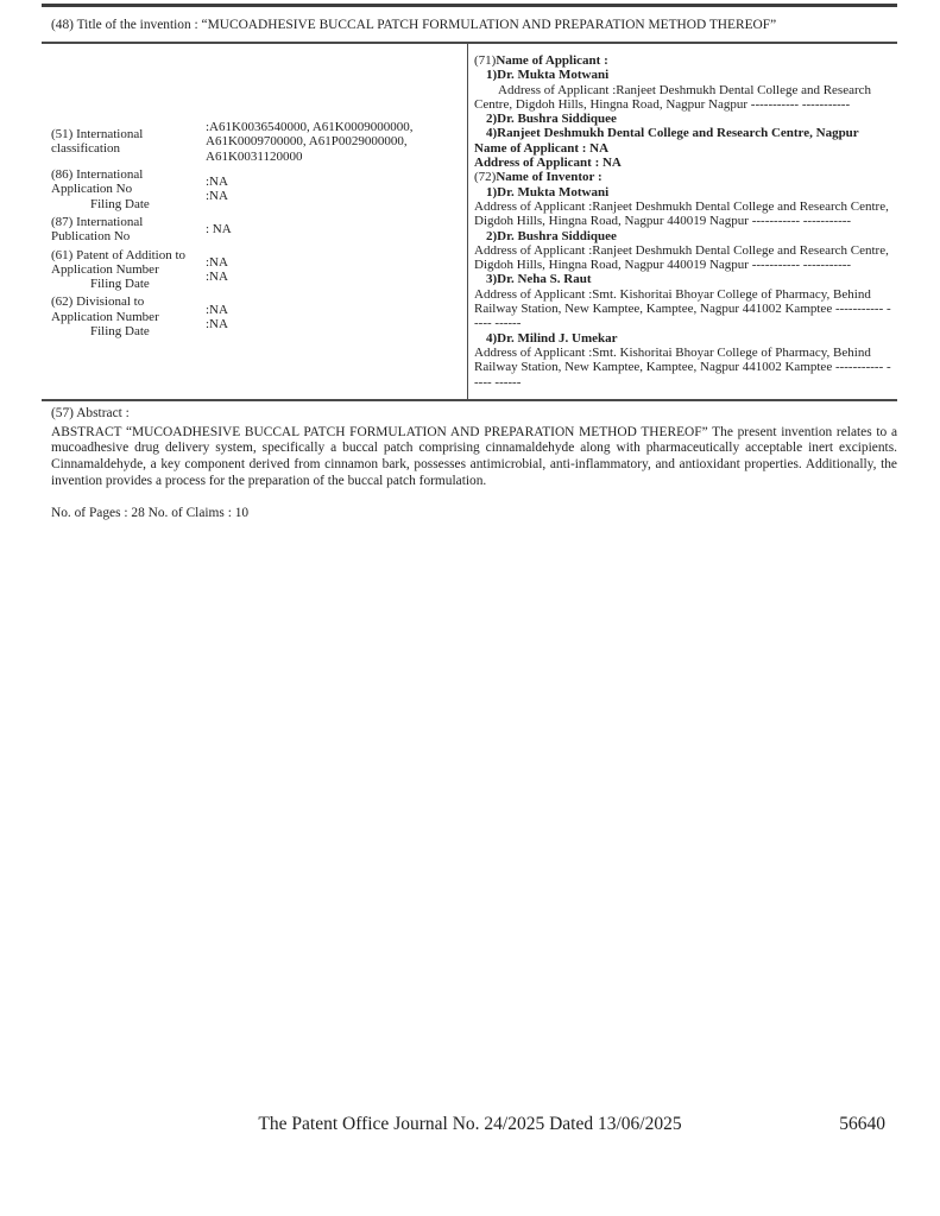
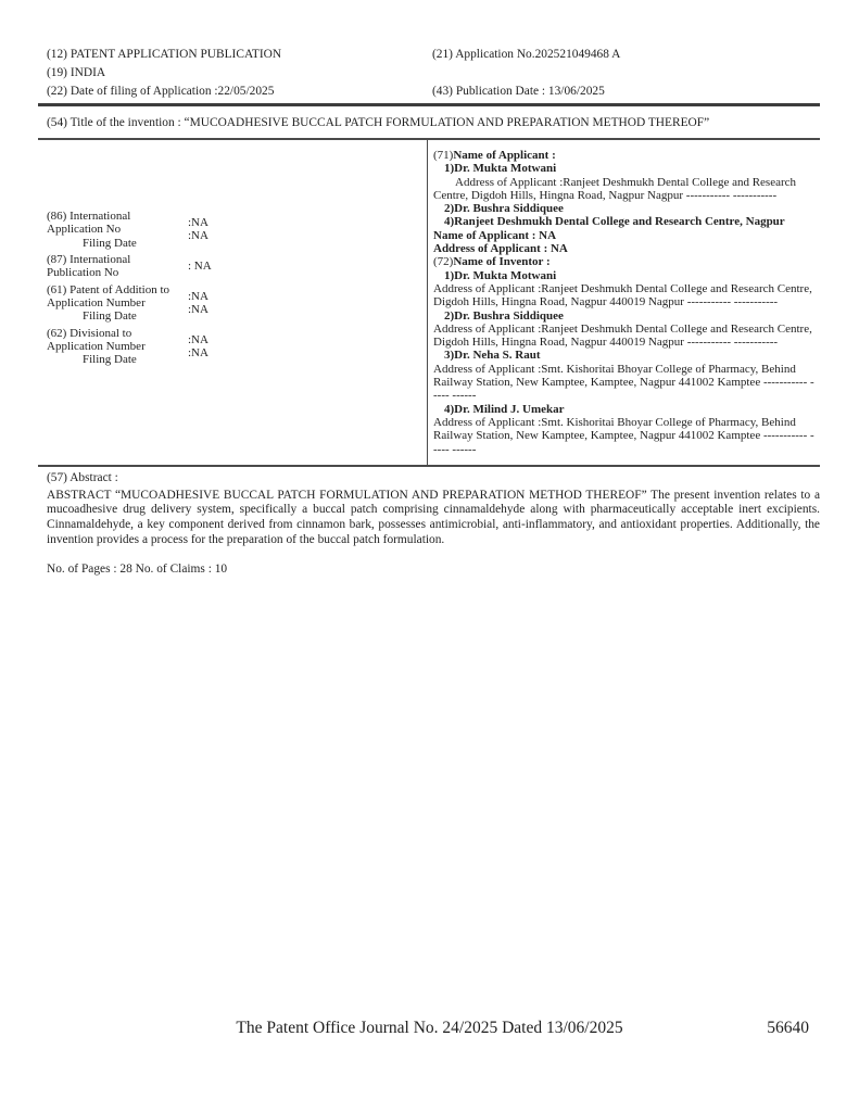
+ (12) PATENT APPLICATION PUBLICATION
+ (21) Application No.202521049468 A
+ (19) INDIA
+ (22) Date of filing of Application :22/05/2025
+ (43) Publication Date : 13/06/2025
- (48) Title of the invention : “MUCOADHESIVE BUCCAL PATCH FORMULATION AND PREPARATION METHOD THEREOF”
+ (54) Title of the invention : “MUCOADHESIVE BUCCAL PATCH FORMULATION AND PREPARATION METHOD THEREOF”
- (51) International
- classification
- :A61K0036540000, A61K0009000000,
- A61K0009700000, A61P0029000000,
- A61K0031120000
  (86) International
  Application No
  Filing Date
  :NA
  :NA
  (87) International
  Publication No
  : NA
  (61) Patent of Addition to
  Application Number
  Filing Date
  :NA
  :NA
  (62) Divisional to
  Application Number
  Filing Date
  :NA
  :NA
  (71)Name of Applicant :
  1)Dr. Mukta Motwani
  Address of Applicant :Ranjeet Deshmukh Dental College and Research Centre, Digdoh Hills, Hingna Road, Nagpur Nagpur ----------- -----------
  2)Dr. Bushra Siddiquee
  4)Ranjeet Deshmukh Dental College and Research Centre, Nagpur
  Name of Applicant : NA
  Address of Applicant : NA
  (72)Name of Inventor :
  1)Dr. Mukta Motwani
  Address of Applicant :Ranjeet Deshmukh Dental College and Research Centre, Digdoh Hills, Hingna Road, Nagpur 440019 Nagpur ----------- -----------
  2)Dr. Bushra Siddiquee
  Address of Applicant :Ranjeet Deshmukh Dental College and Research Centre, Digdoh Hills, Hingna Road, Nagpur 440019 Nagpur ----------- -----------
  3)Dr. Neha S. Raut
  Address of Applicant :Smt. Kishoritai Bhoyar College of Pharmacy, Behind Railway Station, New Kamptee, Kamptee, Nagpur 441002 Kamptee ----------- ----- ------
  4)Dr. Milind J. Umekar
  Address of Applicant :Smt. Kishoritai Bhoyar College of Pharmacy, Behind Railway Station, New Kamptee, Kamptee, Nagpur 441002 Kamptee ----------- ----- ------
  (57) Abstract :
  ABSTRACT “MUCOADHESIVE BUCCAL PATCH FORMULATION AND PREPARATION METHOD THEREOF” The present invention relates to a mucoadhesive drug delivery system, specifically a buccal patch comprising cinnamaldehyde along with pharmaceutically acceptable inert excipients. Cinnamaldehyde, a key component derived from cinnamon bark, possesses antimicrobial, anti-inflammatory, and antioxidant properties. Additionally, the invention provides a process for the preparation of the buccal patch formulation.
  No. of Pages : 28 No. of Claims : 10
  The Patent Office Journal No. 24/2025 Dated 13/06/2025
  56640
